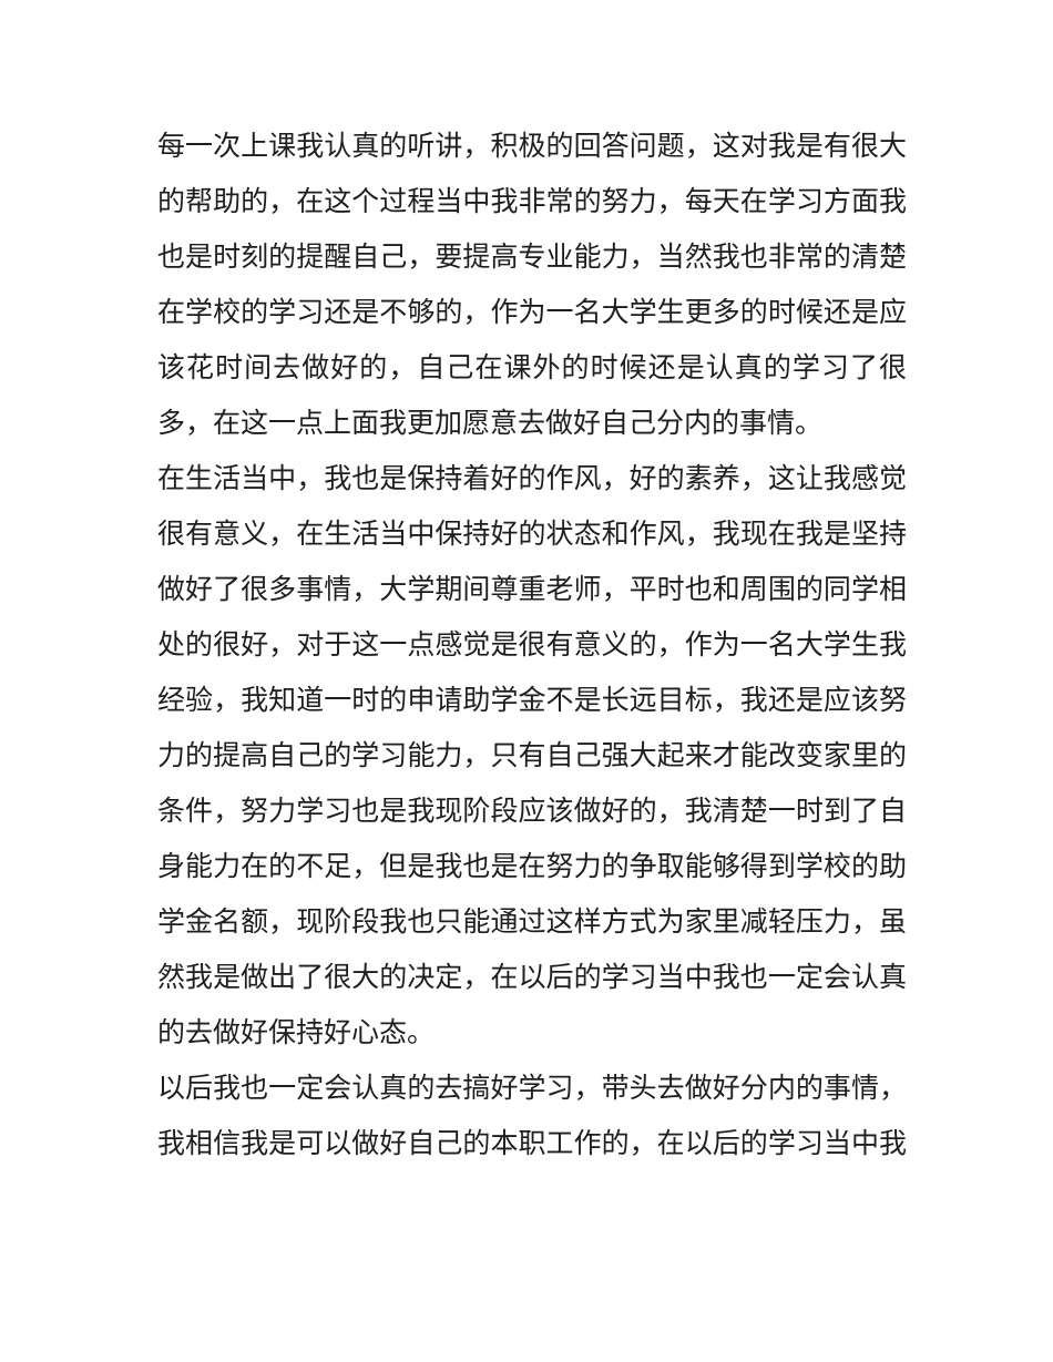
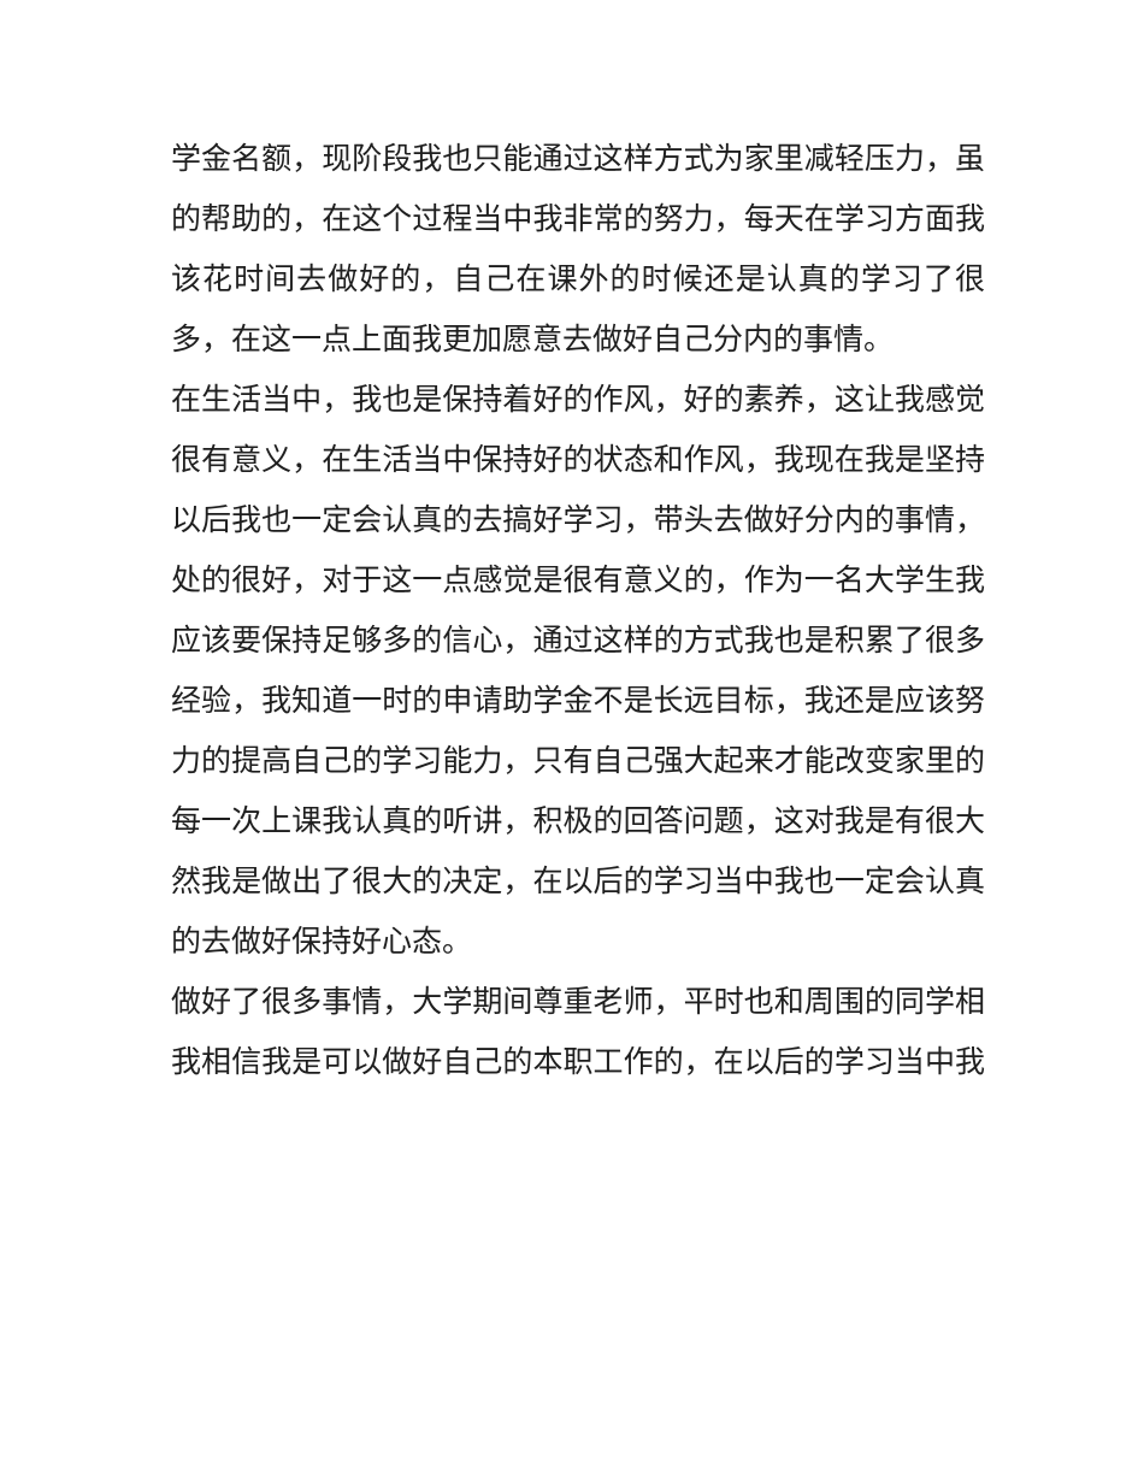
- 每一次上课我认真的听讲，积极的回答问题，这对我是有很大
+ 学金名额，现阶段我也只能通过这样方式为家里减轻压力，虽
  的帮助的，在这个过程当中我非常的努力，每天在学习方面我
- 也是时刻的提醒自己，要提高专业能力，当然我也非常的清楚
- 在学校的学习还是不够的，作为一名大学生更多的时候还是应
  该花时间去做好的，自己在课外的时候还是认真的学习了很
  多，在这一点上面我更加愿意去做好自己分内的事情。
  在生活当中，我也是保持着好的作风，好的素养，这让我感觉
  很有意义，在生活当中保持好的状态和作风，我现在我是坚持
- 做好了很多事情，大学期间尊重老师，平时也和周围的同学相
+ 以后我也一定会认真的去搞好学习，带头去做好分内的事情，
  处的很好，对于这一点感觉是很有意义的，作为一名大学生我
+ 应该要保持足够多的信心，通过这样的方式我也是积累了很多
  经验，我知道一时的申请助学金不是长远目标，我还是应该努
  力的提高自己的学习能力，只有自己强大起来才能改变家里的
- 条件，努力学习也是我现阶段应该做好的，我清楚一时到了自
- 身能力在的不足，但是我也是在努力的争取能够得到学校的助
- 学金名额，现阶段我也只能通过这样方式为家里减轻压力，虽
+ 每一次上课我认真的听讲，积极的回答问题，这对我是有很大
  然我是做出了很大的决定，在以后的学习当中我也一定会认真
  的去做好保持好心态。
- 以后我也一定会认真的去搞好学习，带头去做好分内的事情，
+ 做好了很多事情，大学期间尊重老师，平时也和周围的同学相
  我相信我是可以做好自己的本职工作的，在以后的学习当中我
